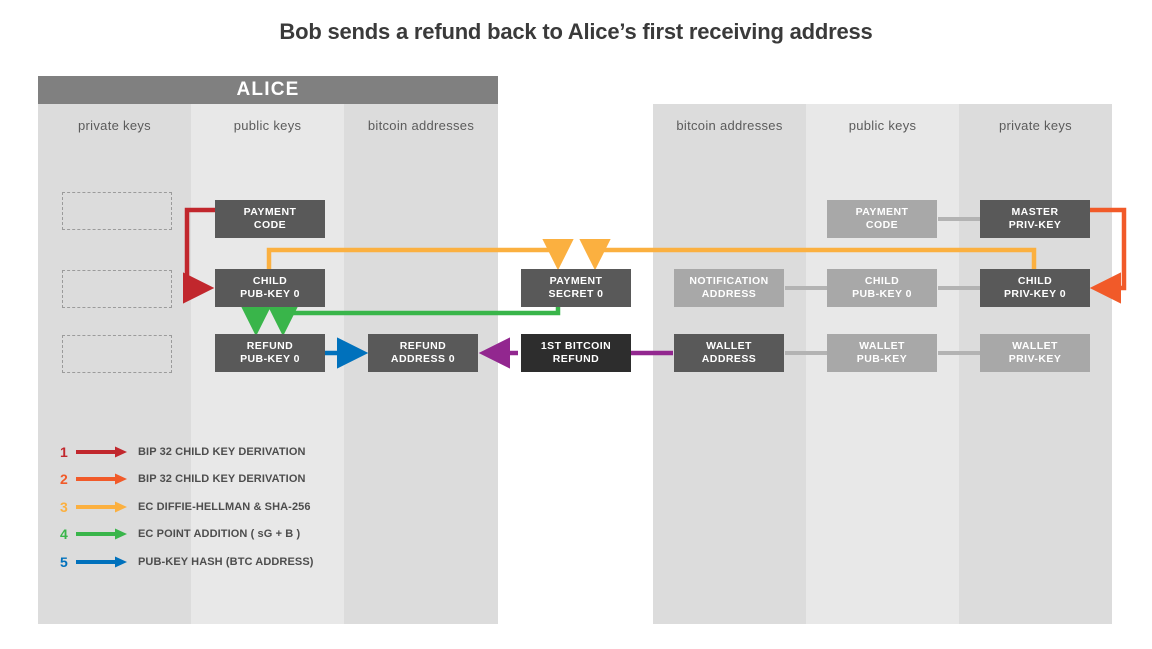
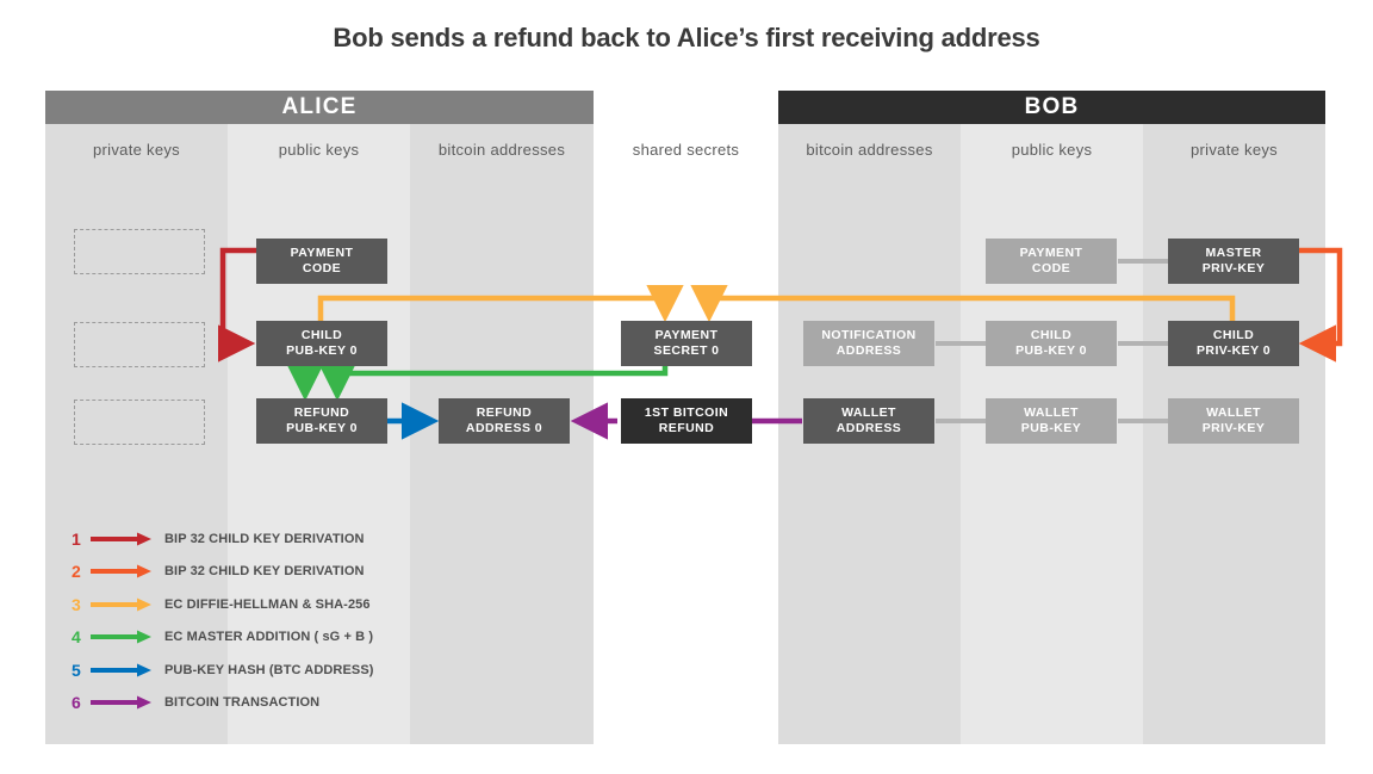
  Bob sends a refund back to Alice’s first receiving address
  ALICE
  private keys
  public keys
  bitcoin addresses
+ shared secrets
+ BOB
  bitcoin addresses
  public keys
  private keys
  PAYMENT
  CODE
  CHILD
  PUB-KEY 0
  REFUND
  PUB-KEY 0
  REFUND
  ADDRESS 0
  PAYMENT
  SECRET 0
  1ST BITCOIN
  REFUND
  PAYMENT
  CODE
  MASTER
  PRIV-KEY
  NOTIFICATION
  ADDRESS
  CHILD
  PUB-KEY 0
  CHILD
  PRIV-KEY 0
  WALLET
  ADDRESS
  WALLET
  PUB-KEY
  WALLET
  PRIV-KEY
  1
  BIP 32 CHILD KEY DERIVATION
  2
  BIP 32 CHILD KEY DERIVATION
  3
  EC DIFFIE-HELLMAN & SHA-256
  4
- EC POINT ADDITION ( sG + B )
+ EC MASTER ADDITION ( sG + B )
  5
  PUB-KEY HASH (BTC ADDRESS)
+ 6
+ BITCOIN TRANSACTION
